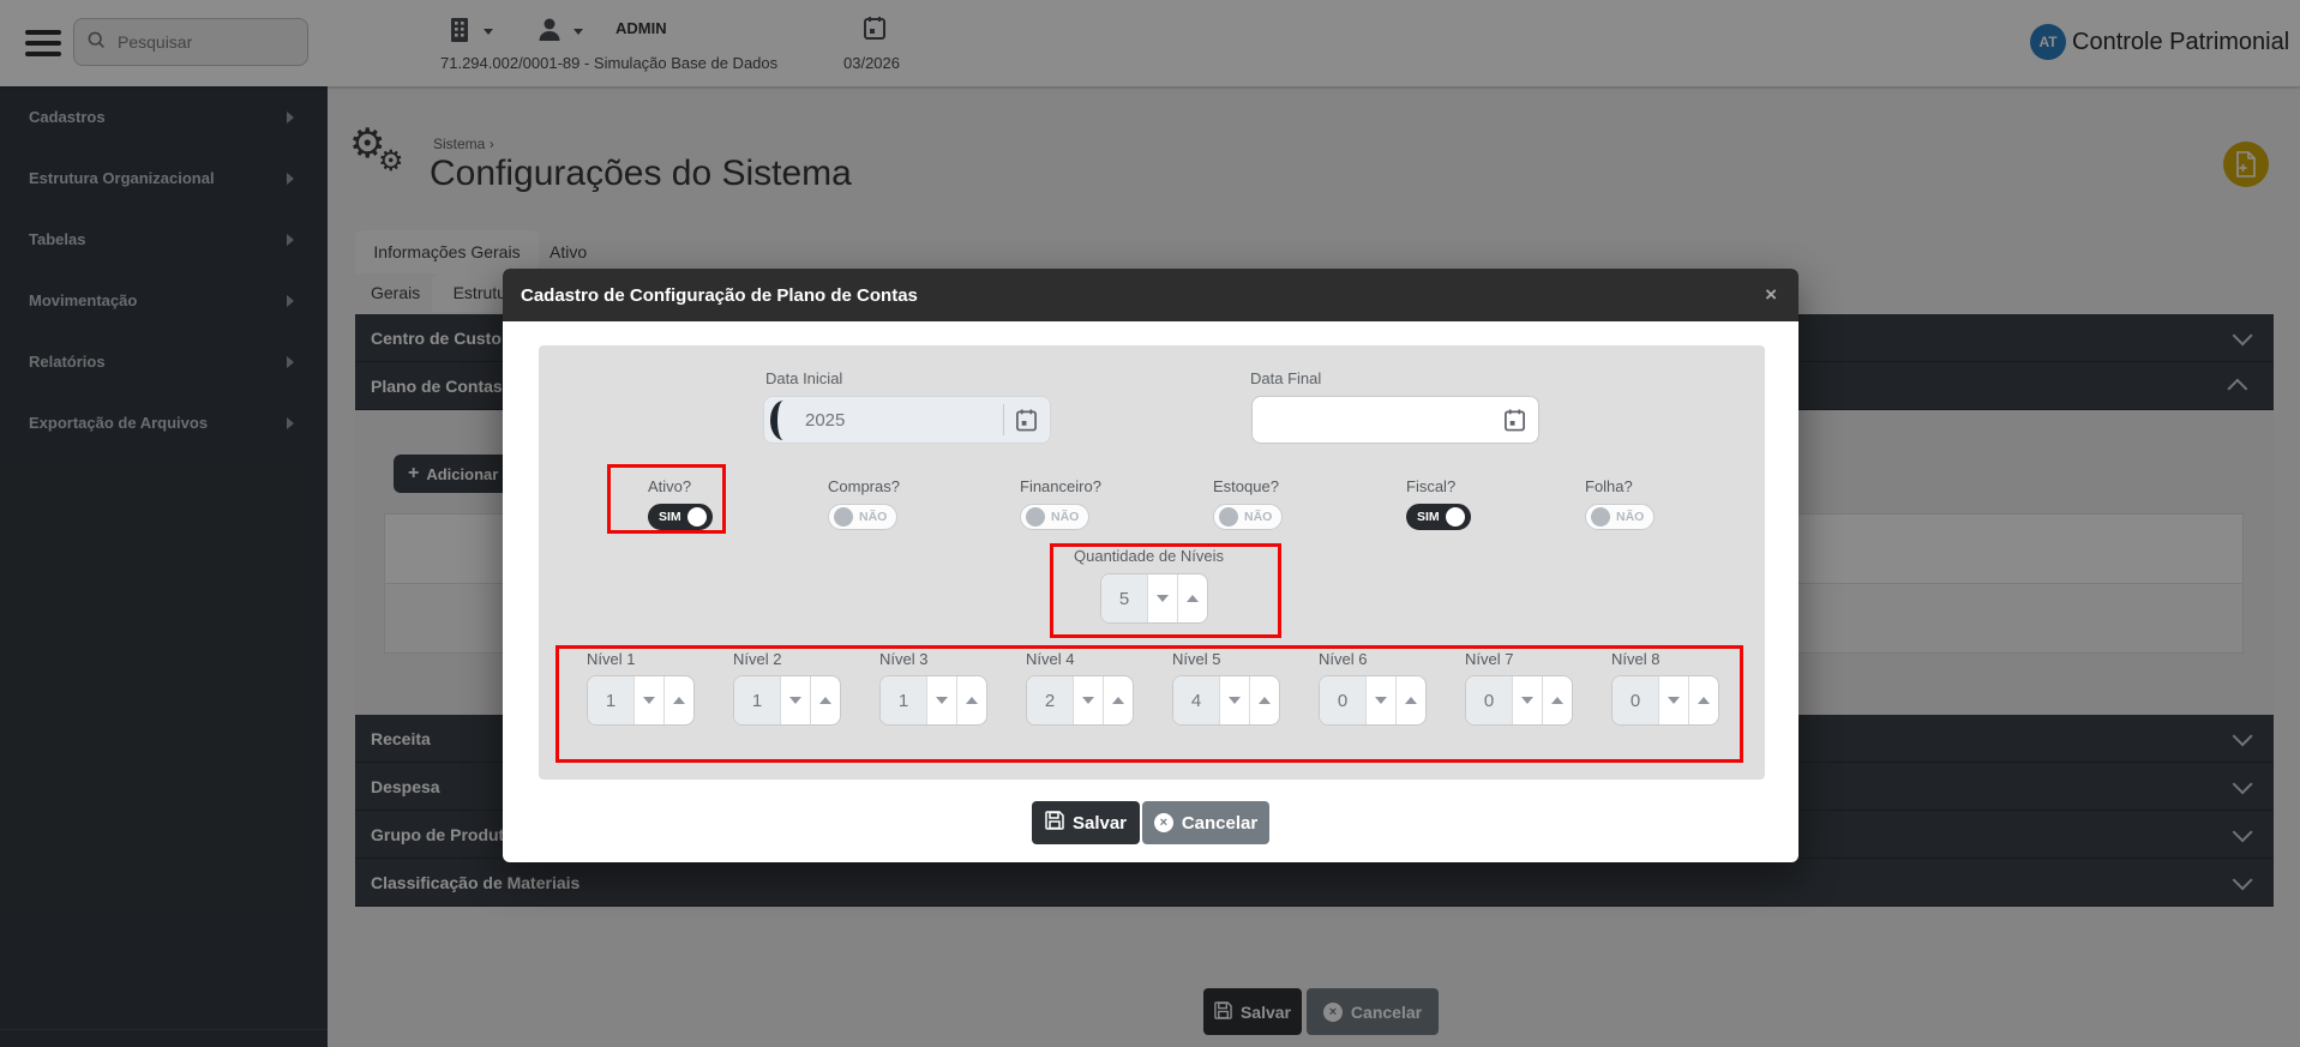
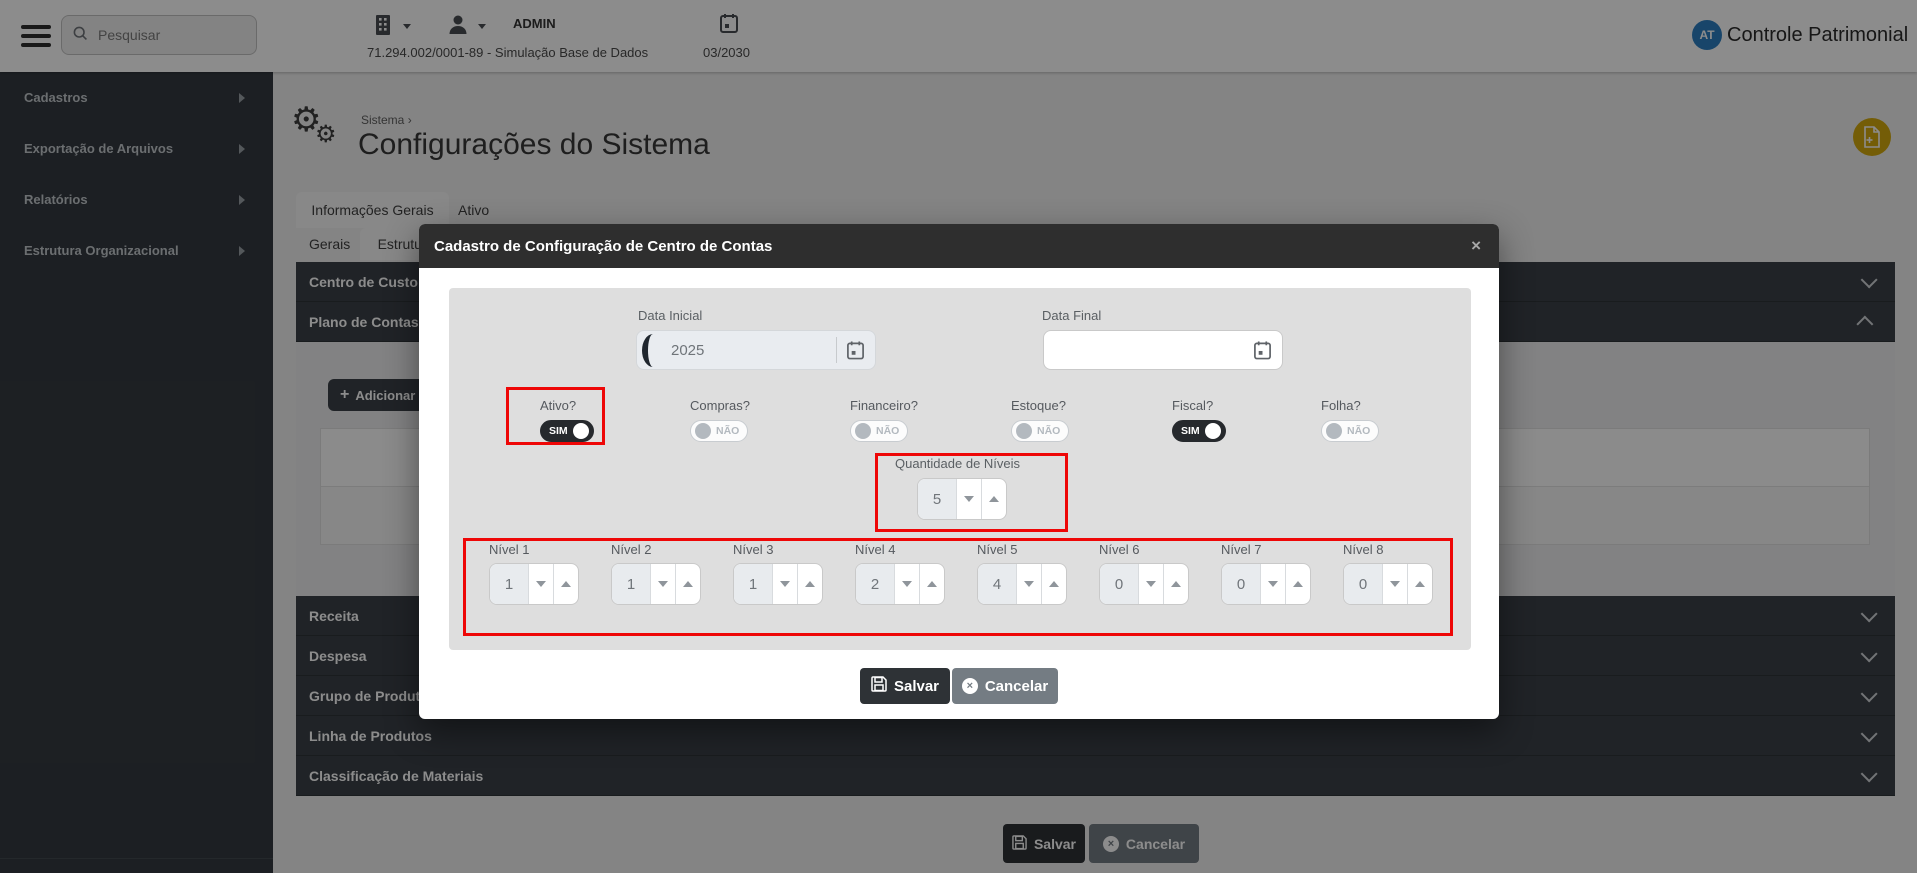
  Pesquisar
  ADMIN
  71.294.002/0001-89 - Simulação Base de Dados
- 03/2026
+ 03/2030
  AT
  Controle Patrimonial
  Cadastros
- Estrutura Organizacional
+ Exportação de Arquivos
- Tabelas
- Movimentação
  Relatórios
- Exportação de Arquivos
+ Estrutura Organizacional
  ⚙
  ⚙
  Sistema ›
  Configurações do Sistema
  Informações Gerais
  Ativo
  Gerais
  Centro de Custo
  Plano de Contas
  +
  Adicionar
  Receita
  Despesa
  Grupo de Produt
+ Linha de Produtos
  Classificação de Materiais
  Salvar
  ×
  Cancelar
- Cadastro de Configuração de Plano de Contas
+ Cadastro de Configuração de Centro de Contas
  ×
  Data Inicial
  2025
  Data Final
  Ativo?
  SIM
  Compras?
  NÃO
  Financeiro?
  NÃO
  Estoque?
  NÃO
  Fiscal?
  SIM
  Folha?
  NÃO
  Quantidade de Níveis
  5
  Nível 1
  1
  Nível 2
  1
  Nível 3
  1
  Nível 4
  2
  Nível 5
  4
  Nível 6
  0
  Nível 7
  0
  Nível 8
  0
  Salvar
  ×
  Cancelar
